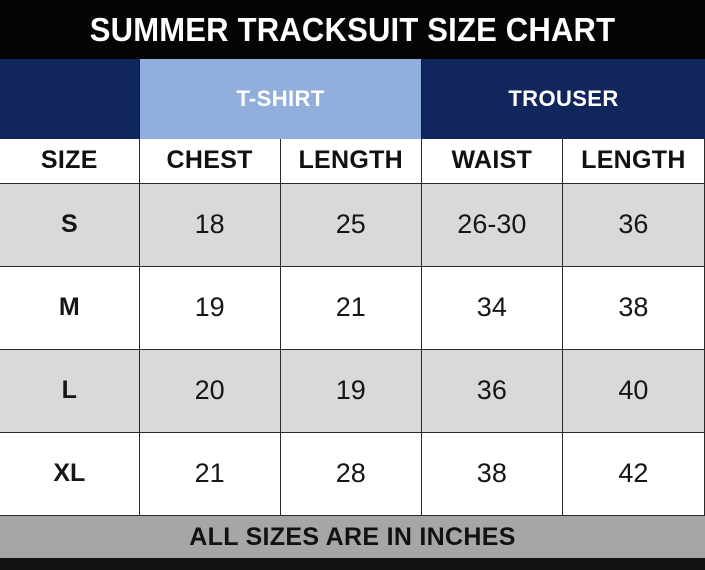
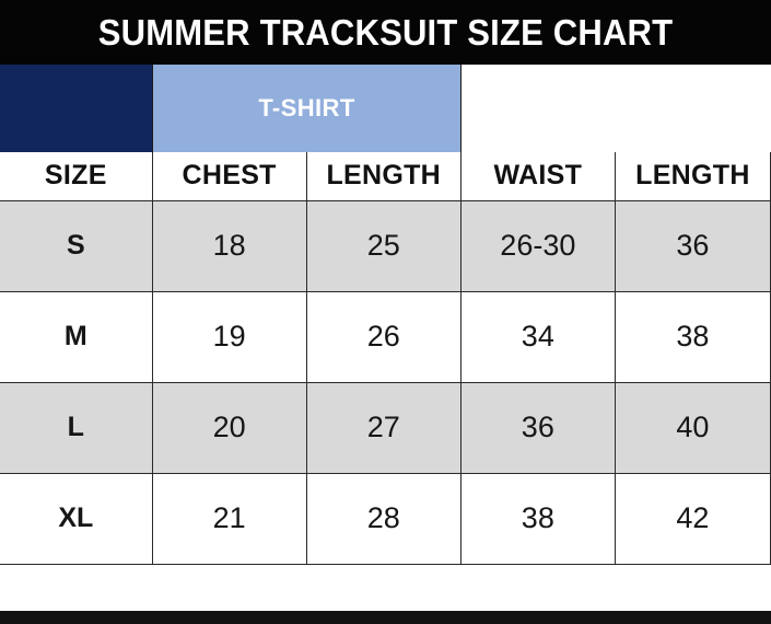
  SUMMER TRACKSUIT SIZE CHART
  T-SHIRT
- TROUSER
  SIZE	CHEST	LENGTH	WAIST	LENGTH
  S	18	25	26-30	36
- M	19	21	34	38
+ M	19	26	34	38
- L	20	19	36	40
+ L	20	27	36	40
  XL	21	28	38	42
- ALL SIZES ARE IN INCHES
